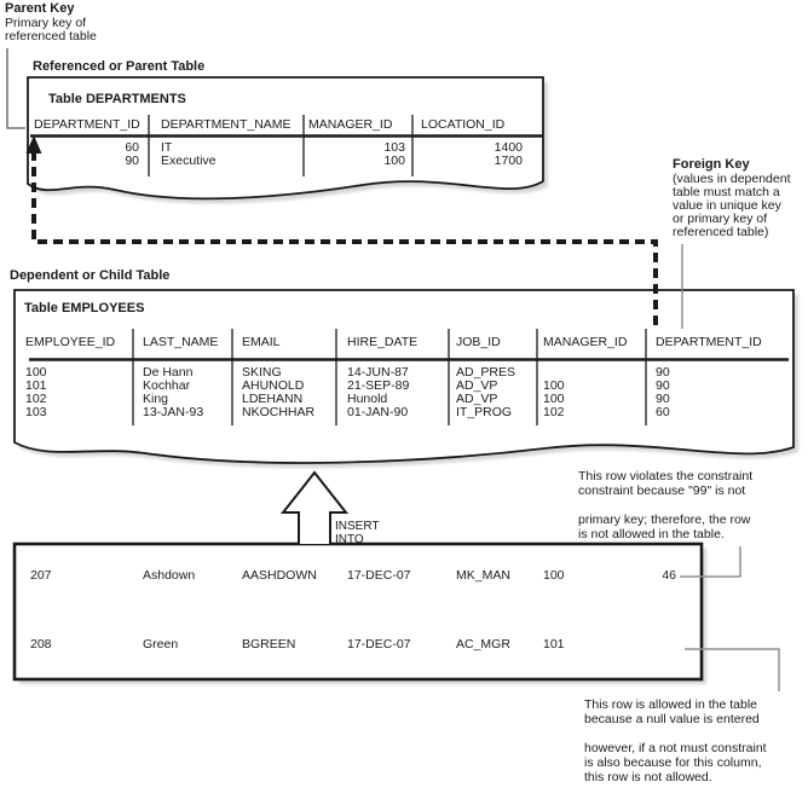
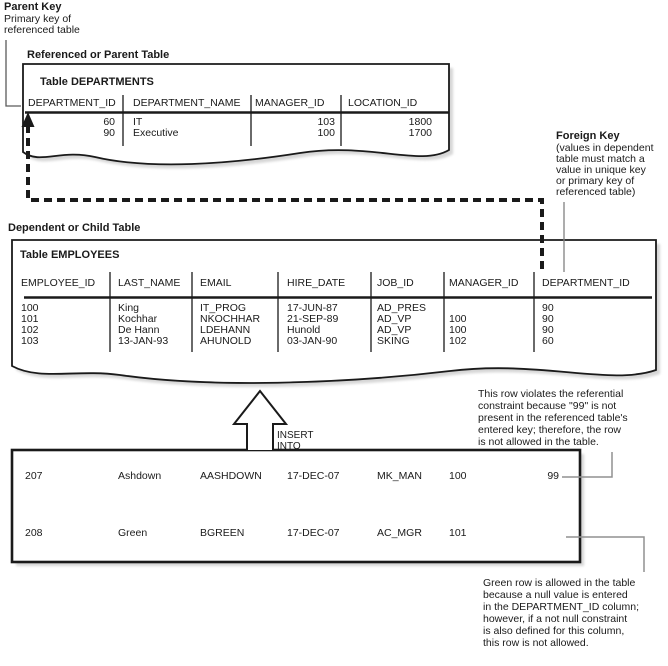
  Parent Key
  Primary key of
  referenced table
  Referenced or Parent Table
  Table DEPARTMENTS
  DEPARTMENT_ID
  DEPARTMENT_NAME
  MANAGER_ID
  LOCATION_ID
  60
  IT
  103
- 1400
+ 1800
  90
  Executive
  100
  1700
  Foreign Key
  (values in dependent
  table must match a
  value in unique key
  or primary key of
  referenced table)
  Dependent or Child Table
  Table EMPLOYEES
  EMPLOYEE_ID
  LAST_NAME
  EMAIL
  HIRE_DATE
  JOB_ID
  MANAGER_ID
  DEPARTMENT_ID
  100
- De Hann
+ King
- SKING
+ IT_PROG
- 14-JUN-87
+ 17-JUN-87
  AD_PRES
  90
  101
  Kochhar
- AHUNOLD
+ NKOCHHAR
  21-SEP-89
  AD_VP
  100
  90
  102
- King
+ De Hann
  LDEHANN
  Hunold
  AD_VP
  100
  90
  103
  13-JAN-93
- NKOCHHAR
+ AHUNOLD
- 01-JAN-90
+ 03-JAN-90
- IT_PROG
+ SKING
  102
  60
  INSERT
  INTO
  207
  Ashdown
  AASHDOWN
  17-DEC-07
  MK_MAN
  100
- 46
+ 99
  208
  Green
  BGREEN
  17-DEC-07
  AC_MGR
  101
- This row violates the constraint
+ This row violates the referential
  constraint because "99" is not
+ present in the referenced table's
- primary key; therefore, the row
+ entered key; therefore, the row
  is not allowed in the table.
- This row is allowed in the table
+ Green row is allowed in the table
  because a null value is entered
+ in the DEPARTMENT_ID column;
- however, if a not must constraint
+ however, if a not null constraint
- is also because for this column,
+ is also defined for this column,
  this row is not allowed.
